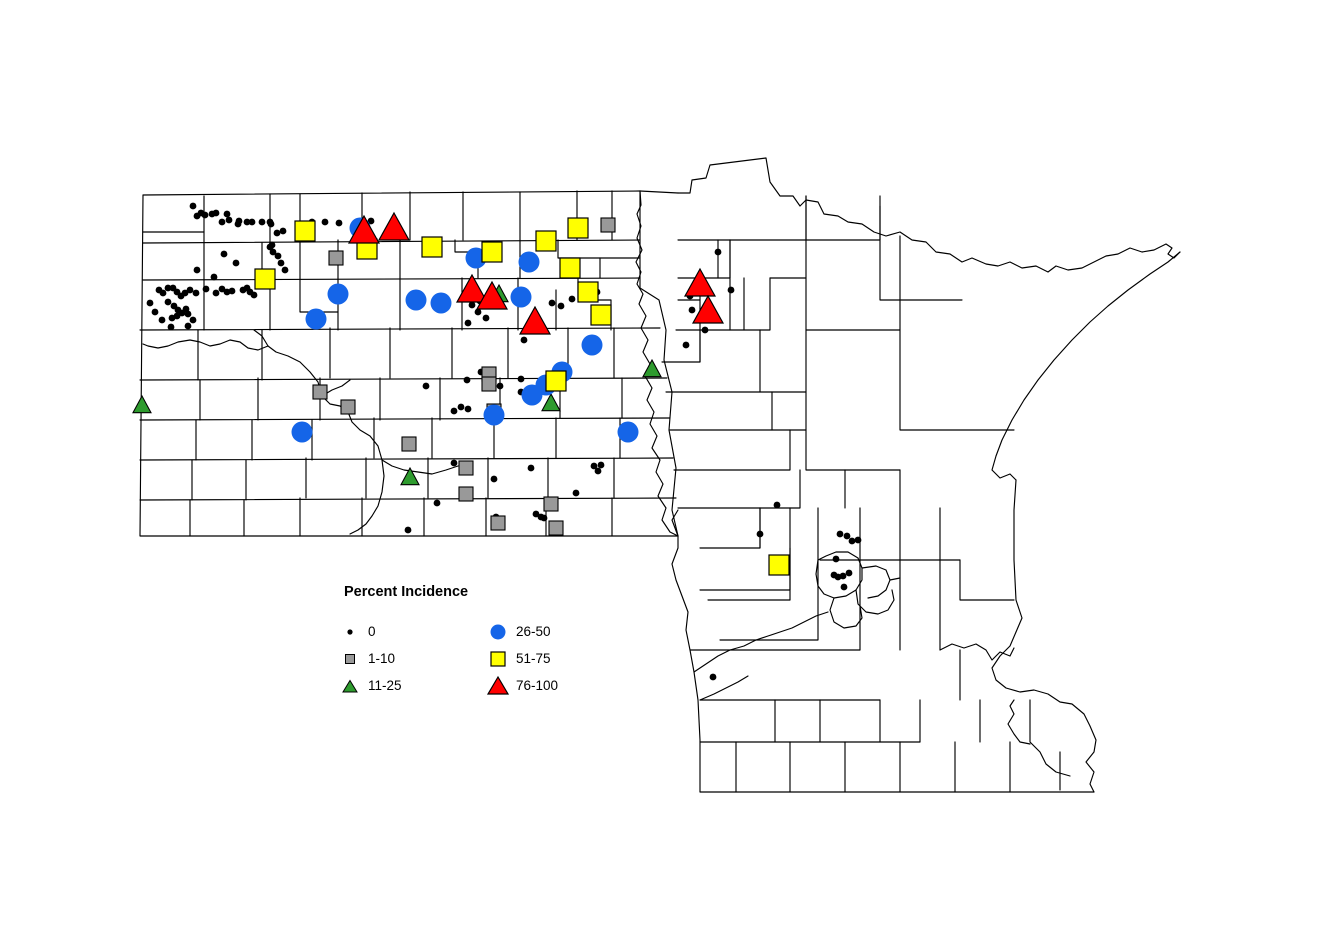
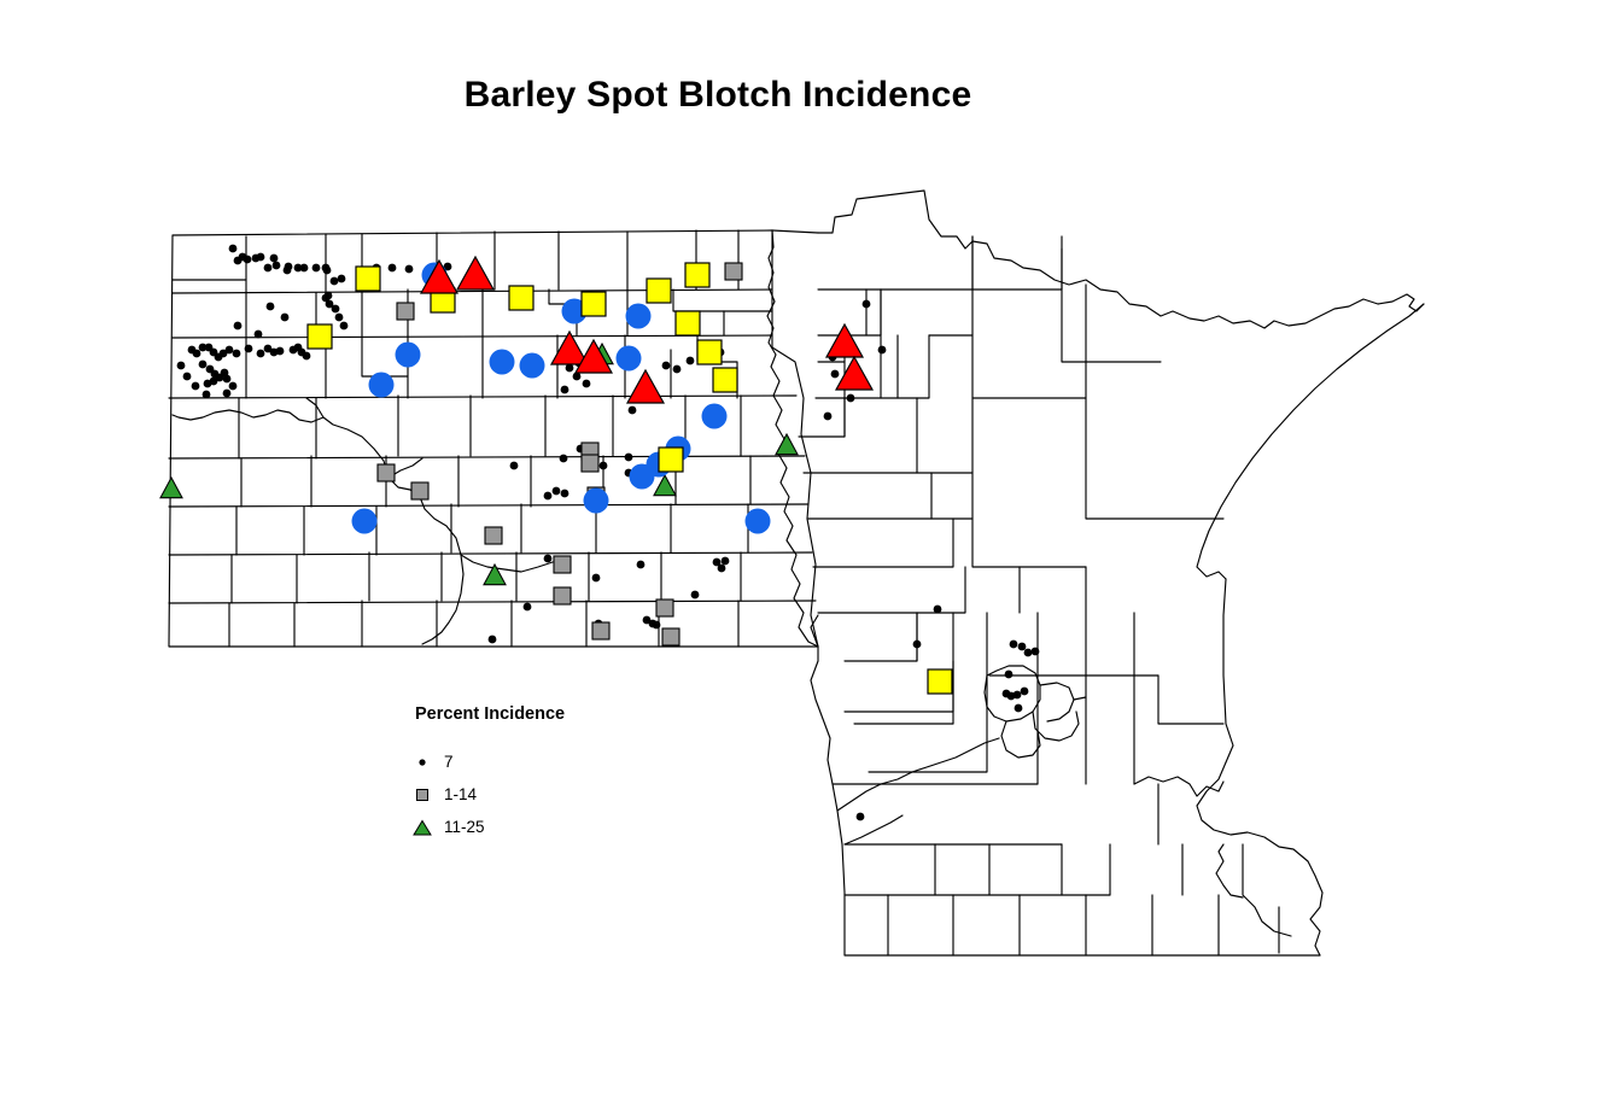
+ Barley Spot Blotch Incidence
  Percent Incidence
- 0
+ 7
- 1-10
+ 1-14
  11-25
- 26-50
- 51-75
- 76-100
